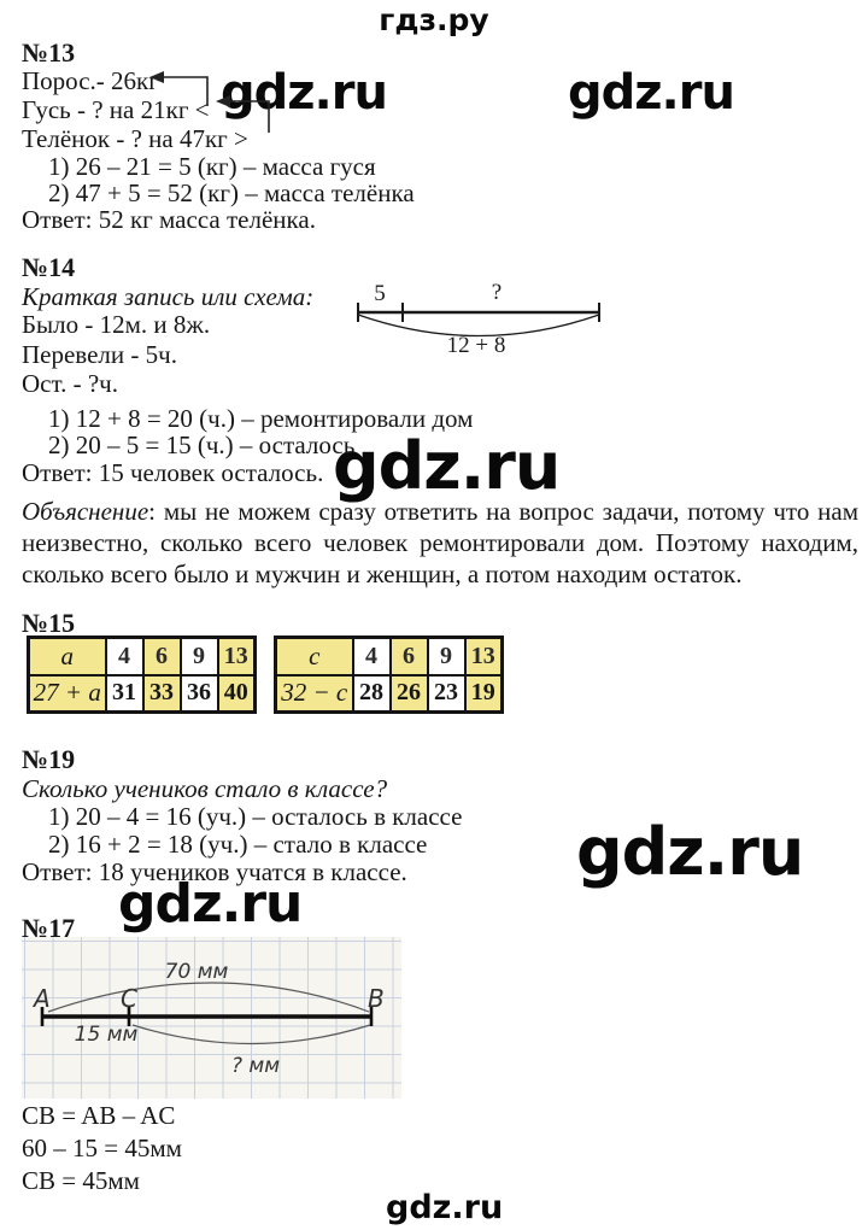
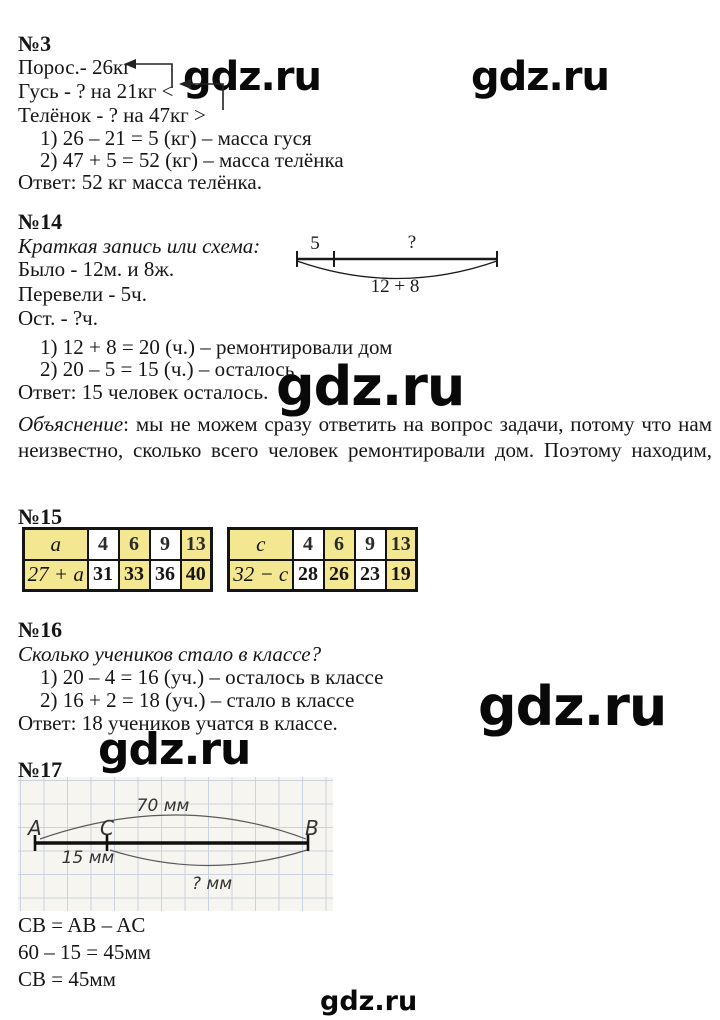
- гдз.ру
  gdz.ru
  gdz.ru
  gdz.ru
  gdz.ru
  gdz.ru
  gdz.ru
- №13
+ №3
  Порос.- 26кг
  Гусь - ? на 21кг <
  Телёнок - ? на 47кг >
  1) 26 – 21 = 5 (кг) – масса гуся
  2) 47 + 5 = 52 (кг) – масса телёнка
  Ответ: 52 кг масса телёнка.
  №14
  Краткая запись или схема:
  Было - 12м. и 8ж.
  Перевели - 5ч.
  Ост. - ?ч.
  1) 12 + 8 = 20 (ч.) – ремонтировали дом
  2) 20 – 5 = 15 (ч.) – осталось
  Ответ: 15 человек осталось.
  5
  ?
  12 + 8
  Объяснение: мы не можем сразу ответить на вопрос задачи, потому что нам
  неизвестно, сколько всего человек ремонтировали дом. Поэтому находим,
- сколько всего было и мужчин и женщин, а потом находим остаток.
  №15
  a	4	6	9	13
  27 + a	31	33	36	40
  c	4	6	9	13
  32 − c	28	26	23	19
- №19
+ №16
  Сколько учеников стало в классе?
  1) 20 – 4 = 16 (уч.) – осталось в классе
  2) 16 + 2 = 18 (уч.) – стало в классе
  Ответ: 18 учеников учатся в классе.
  №17
  A
  C
  B
  70 мм
  15 мм
  ? мм
  CB = AB – AC
  60 – 15 = 45мм
  CB = 45мм
